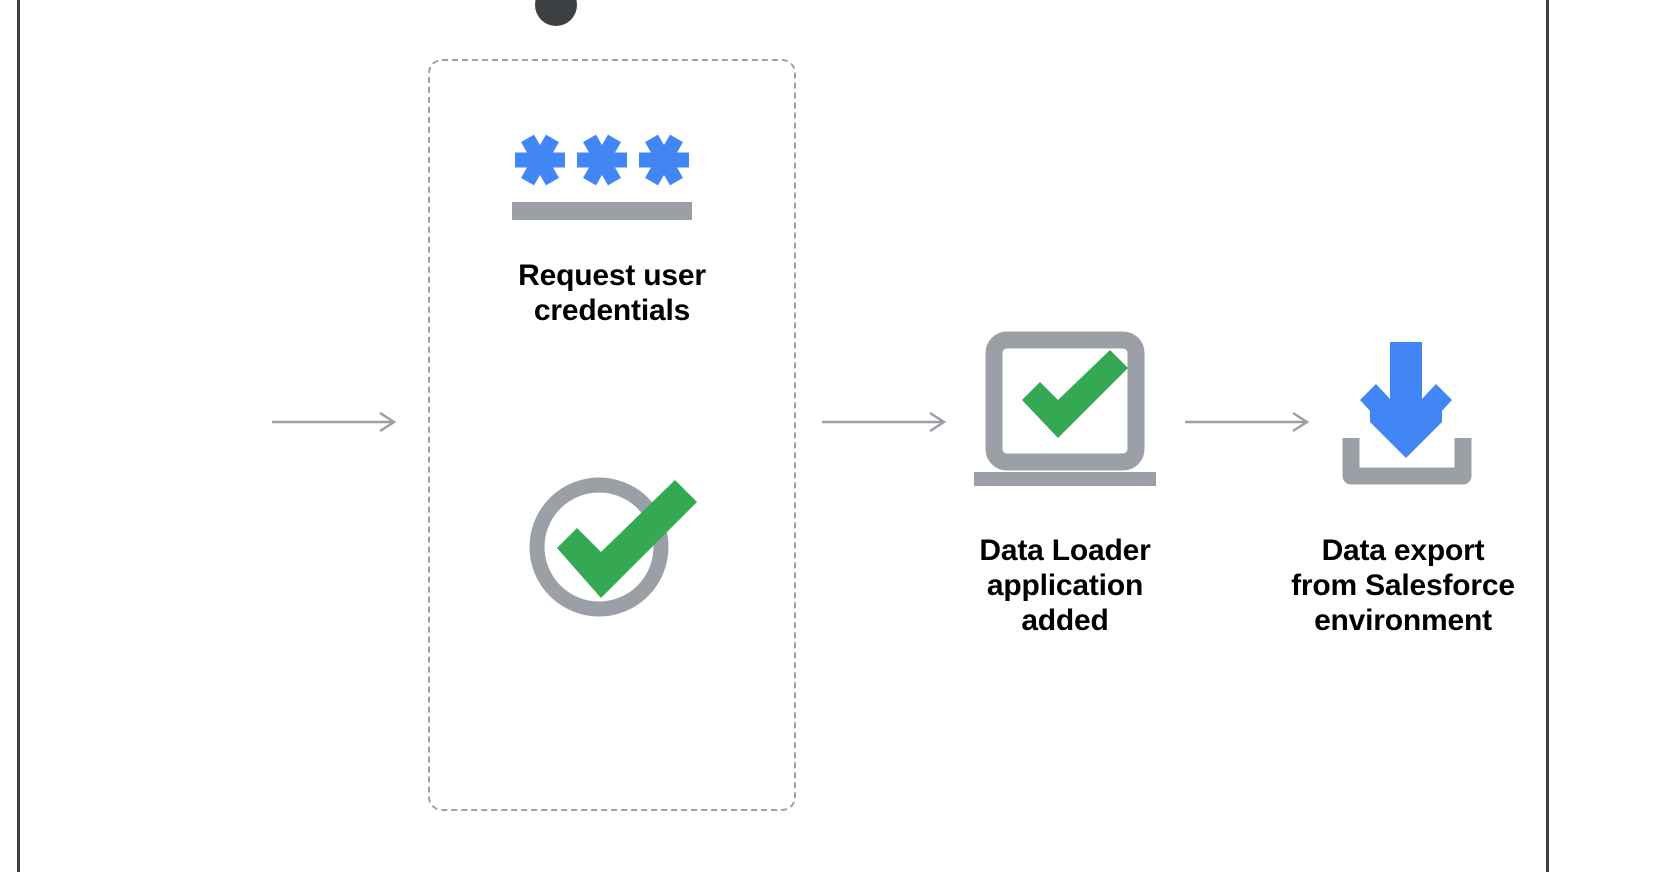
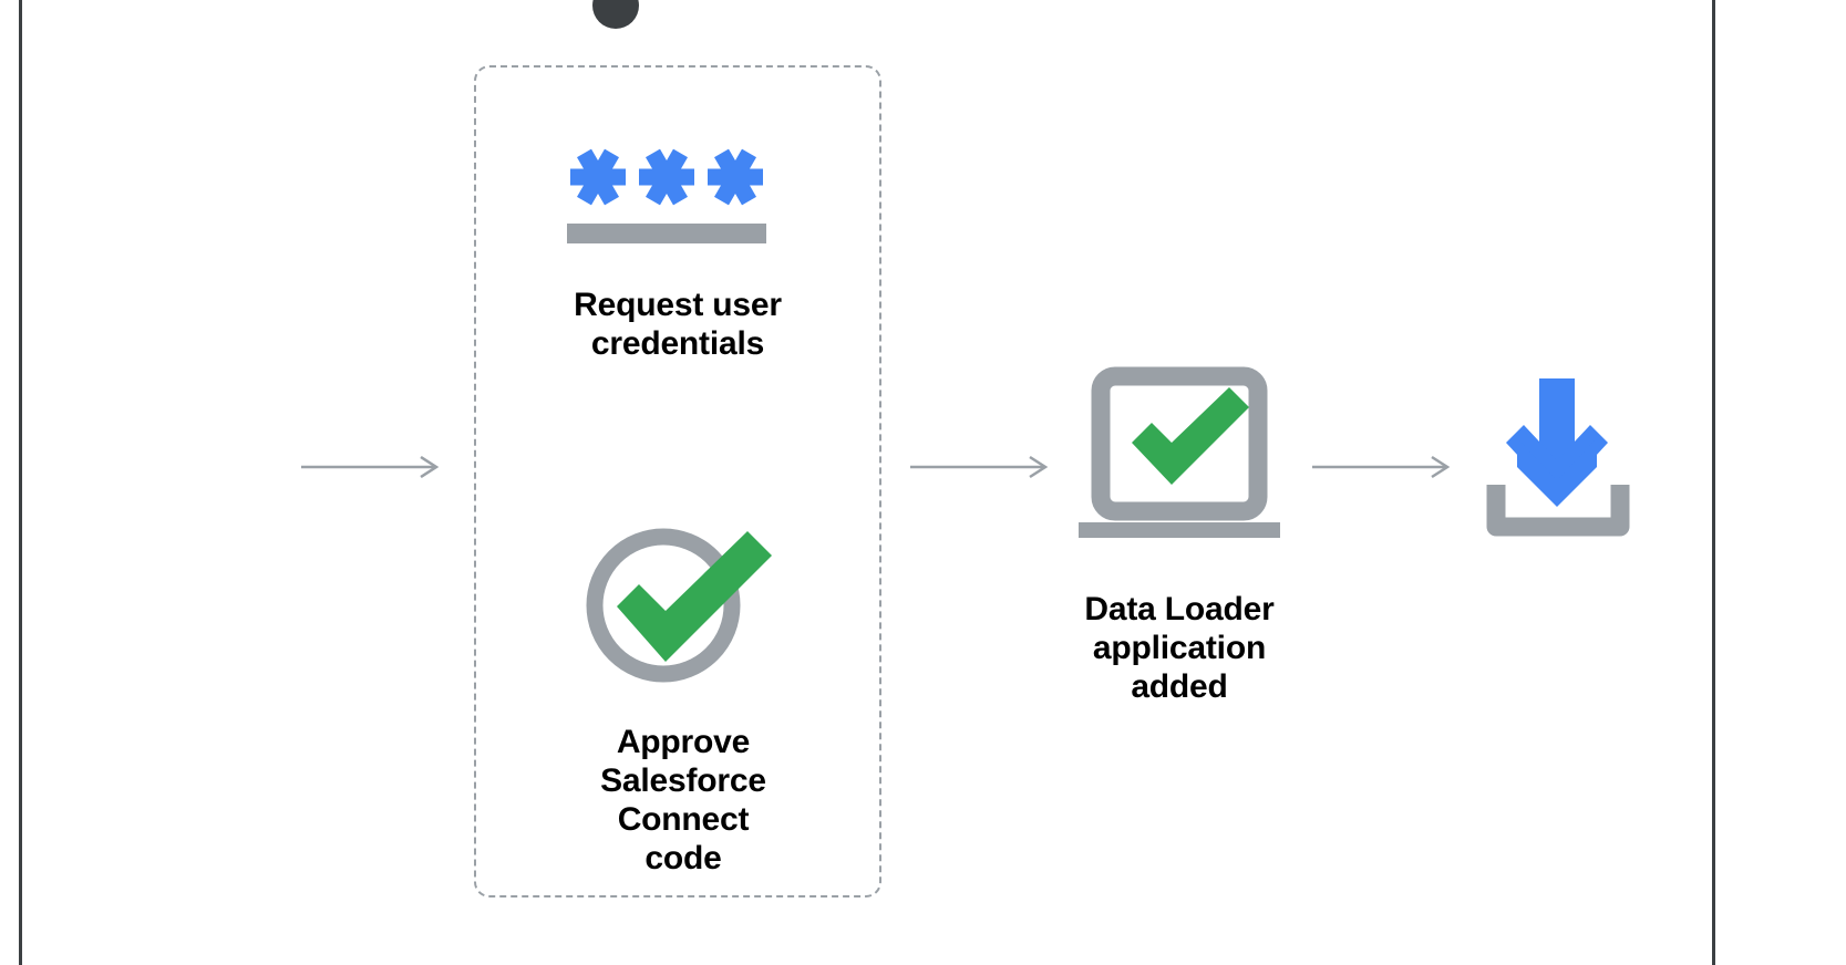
  Request user
  credentials
+ Approve
+ Salesforce
+ Connect code
  Data Loader
  application
  added
- Data export
- from Salesforce
- environment
